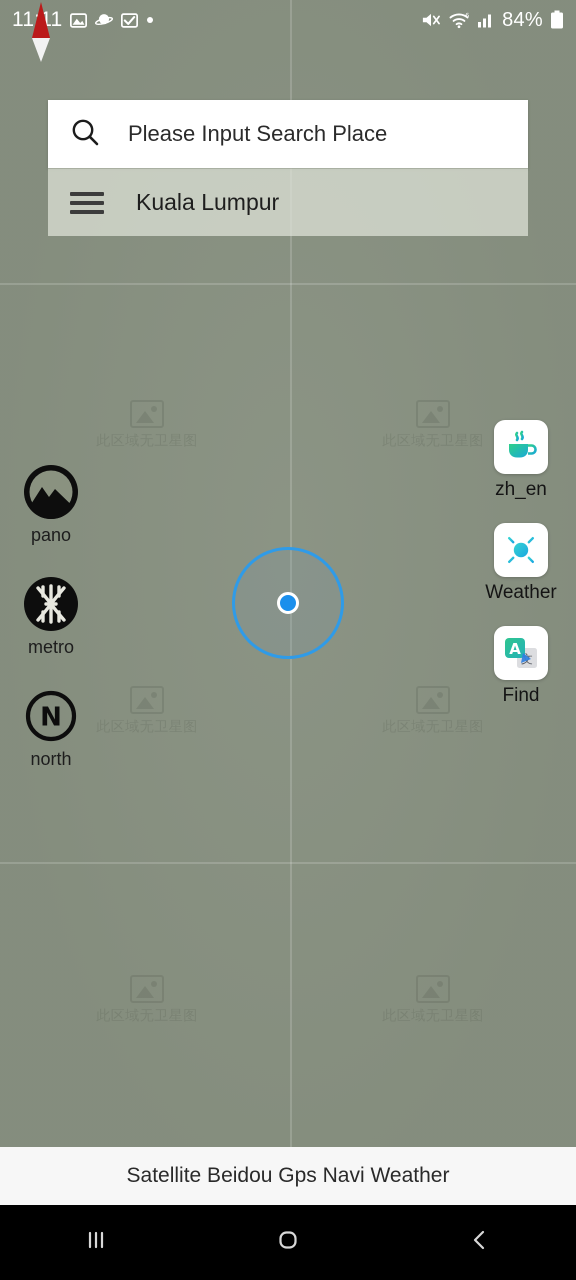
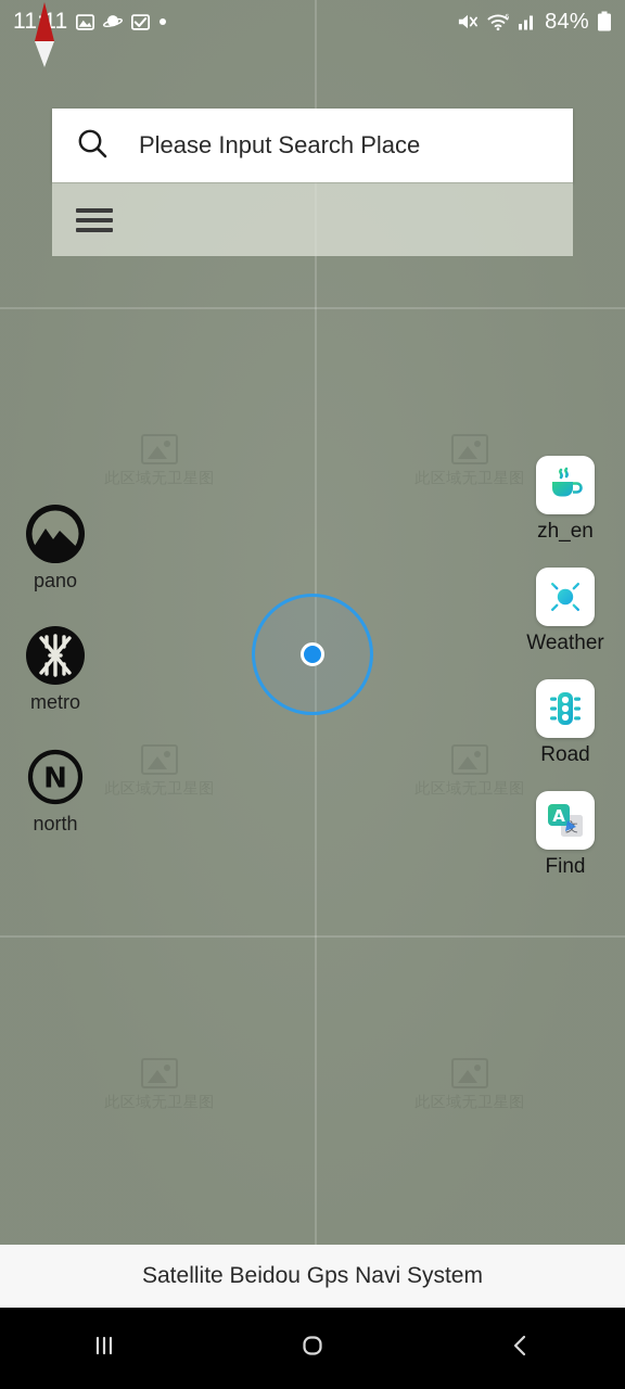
  1111
  84%
  Please Input Search Place
- Kuala Lumpur
  pano
  metro
  N
  north
  zh_en
  Weather
+ Road
  A
  Find
- Satellite Beidou Gps Navi Weather
+ Satellite Beidou Gps Navi System
